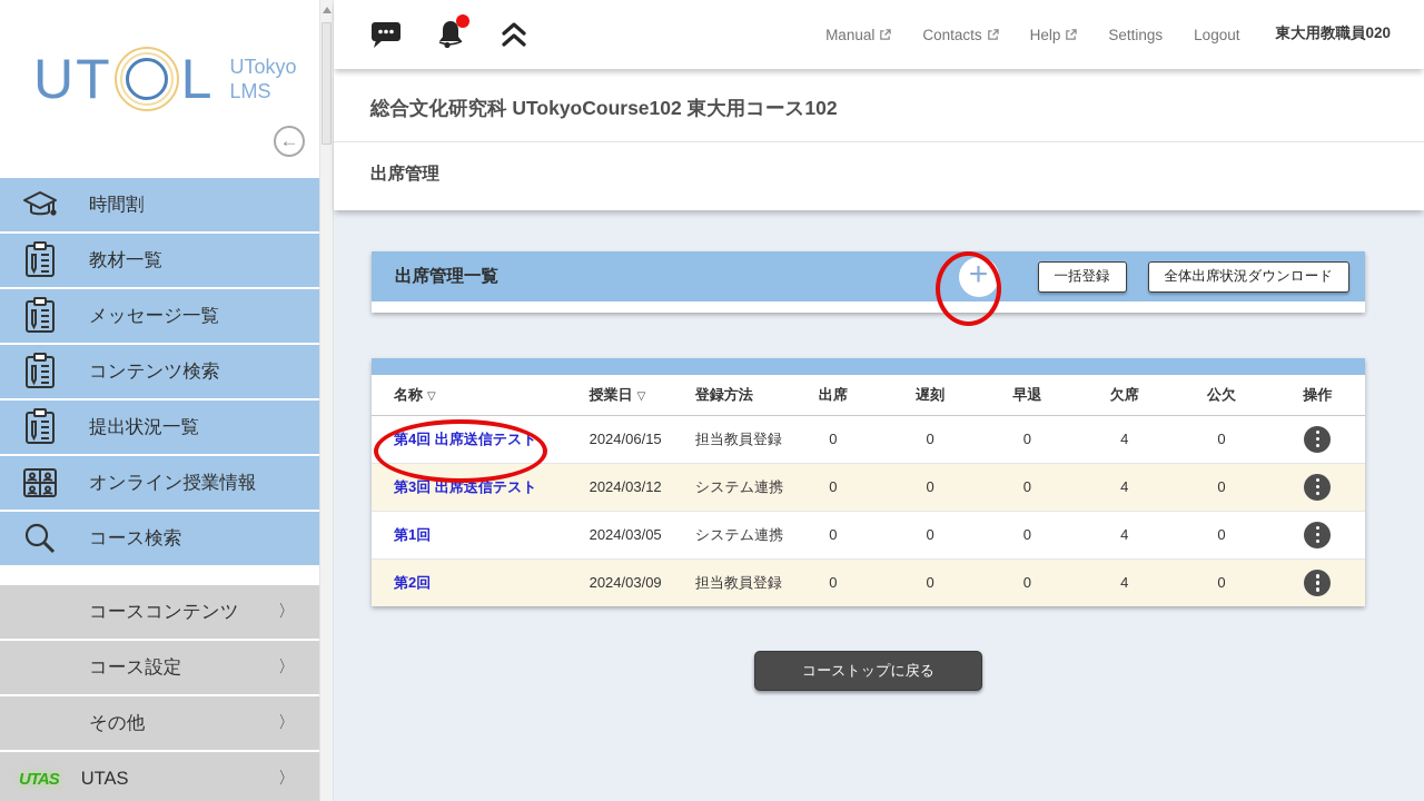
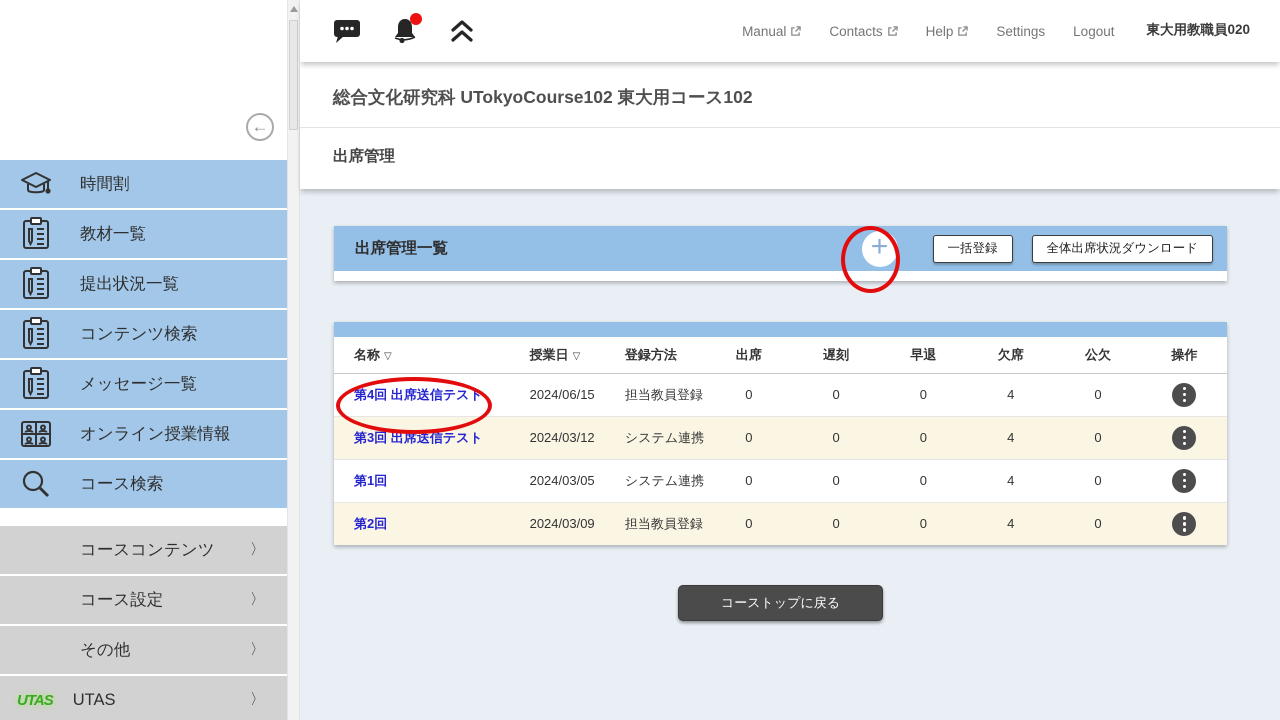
- UT
- L
- UTokyo
- LMS
  ←
  時間割
  教材一覧
- メッセージ一覧
+ 提出状況一覧
  コンテンツ検索
- 提出状況一覧
+ メッセージ一覧
  オンライン授業情報
  コース検索
  コースコンテンツ
  〉
  コース設定
  〉
  その他
  〉
  UTAS
  UTAS
  〉
  Manual
  Contacts
  Help
  Settings
  Logout
  東大用教職員020
  総合文化研究科 UTokyoCourse102 東大用コース102
  出席管理
  出席管理一覧
  +
  一括登録
  全体出席状況ダウンロード
  名称 ▽	授業日 ▽	登録方法	出席	遅刻	早退	欠席	公欠	操作
  第4回 出席送信テスト	2024/06/15	担当教員登録	0	0	0	4	0
  第3回 出席送信テスト	2024/03/12	システム連携	0	0	0	4	0
  第1回	2024/03/05	システム連携	0	0	0	4	0
  第2回	2024/03/09	担当教員登録	0	0	0	4	0
  コーストップに戻る
